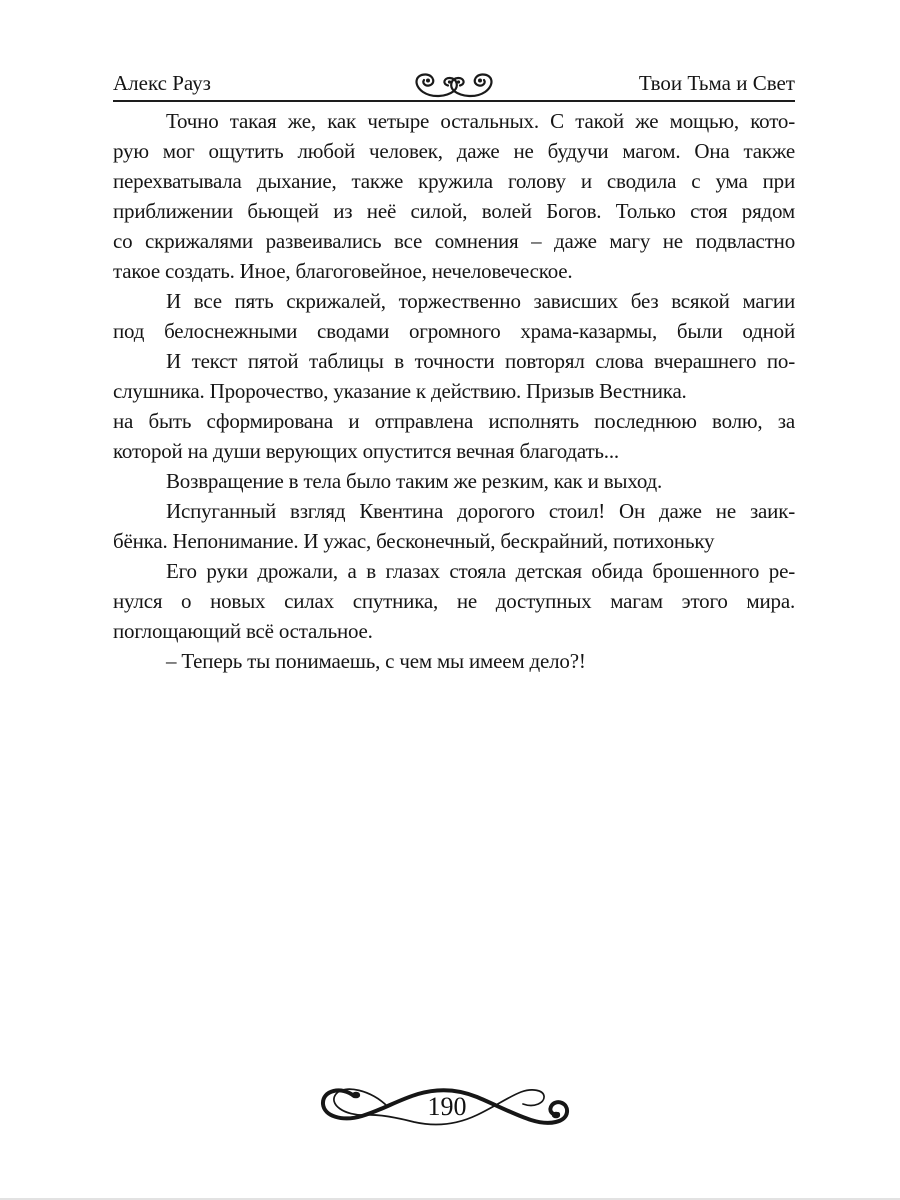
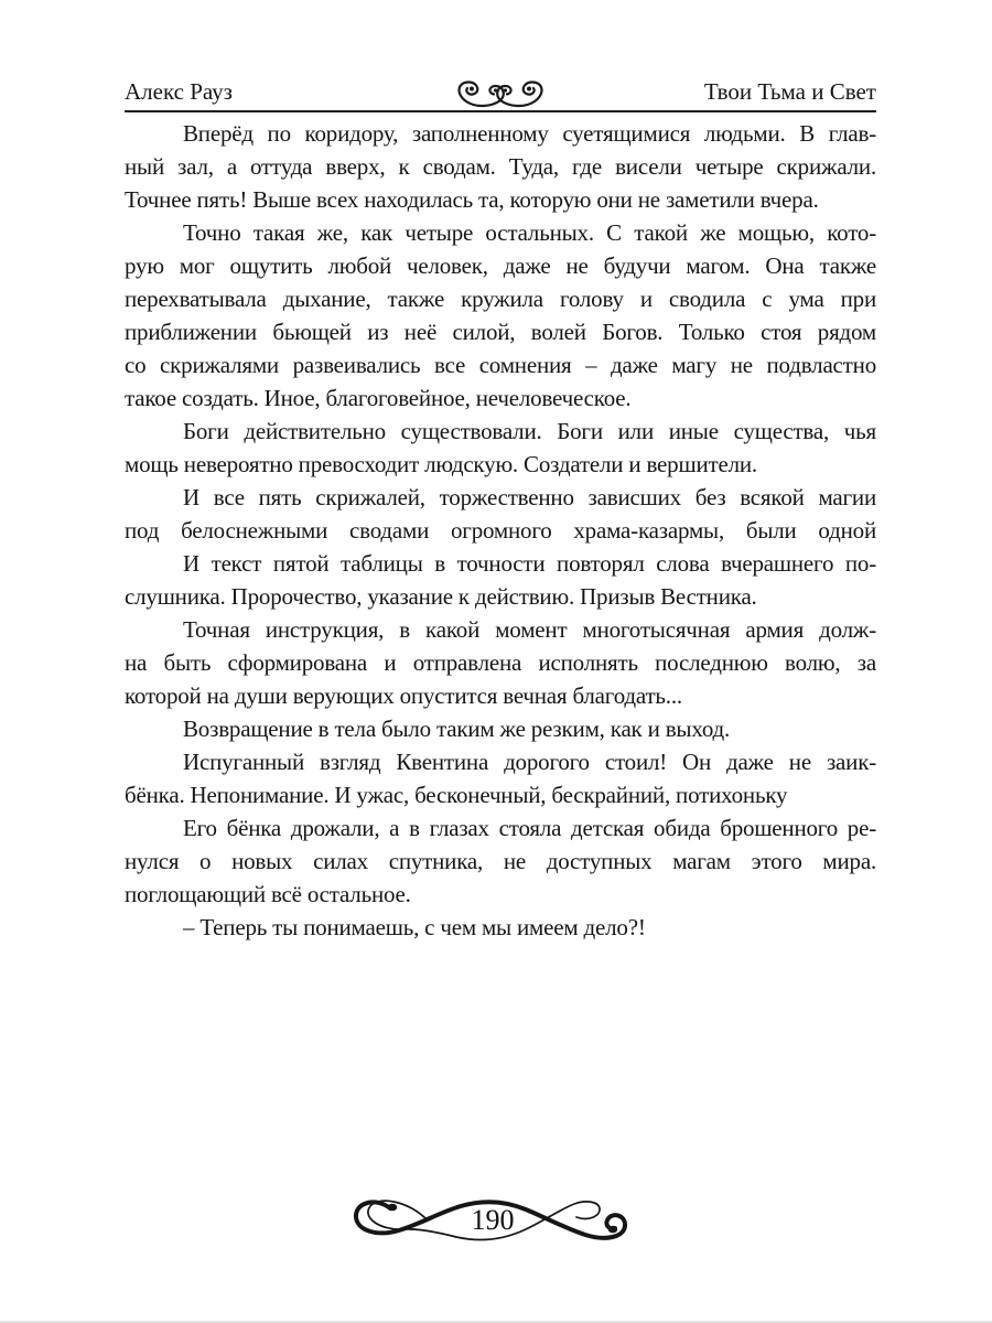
  Алекс Рауз
  Твои Тьма и Свет
+ Вперёд по коридору, заполненному суетящимися людьми. В глав-
+ ный зал, а оттуда вверх, к сводам. Туда, где висели четыре скрижали.
+ Точнее пять! Выше всех находилась та, которую они не заметили вчера.
  Точно такая же, как четыре остальных. С такой же мощью, кото-
  рую мог ощутить любой человек, даже не будучи магом. Она также
  перехватывала дыхание, также кружила голову и сводила с ума при
  приближении бьющей из неё силой, волей Богов. Только стоя рядом
  со скрижалями развеивались все сомнения – даже магу не подвластно
  такое создать. Иное, благоговейное, нечеловеческое.
+ Боги действительно существовали. Боги или иные существа, чья
+ мощь невероятно превосходит людскую. Создатели и вершители.
  И все пять скрижалей, торжественно зависших без всякой магии
  под белоснежными сводами огромного храма-казармы, были одной
  И текст пятой таблицы в точности повторял слова вчерашнего по-
  слушника. Пророчество, указание к действию. Призыв Вестника.
+ Точная инструкция, в какой момент многотысячная армия долж-
  на быть сформирована и отправлена исполнять последнюю волю, за
  которой на души верующих опустится вечная благодать...
  Возвращение в тела было таким же резким, как и выход.
  Испуганный взгляд Квентина дорогого стоил! Он даже не заик-
  бёнка. Непонимание. И ужас, бесконечный, бескрайний, потихоньку
- Его руки дрожали, а в глазах стояла детская обида брошенного ре-
+ Его бёнка дрожали, а в глазах стояла детская обида брошенного ре-
  нулся о новых силах спутника, не доступных магам этого мира.
  поглощающий всё остальное.
  – Теперь ты понимаешь, с чем мы имеем дело?!
  190
